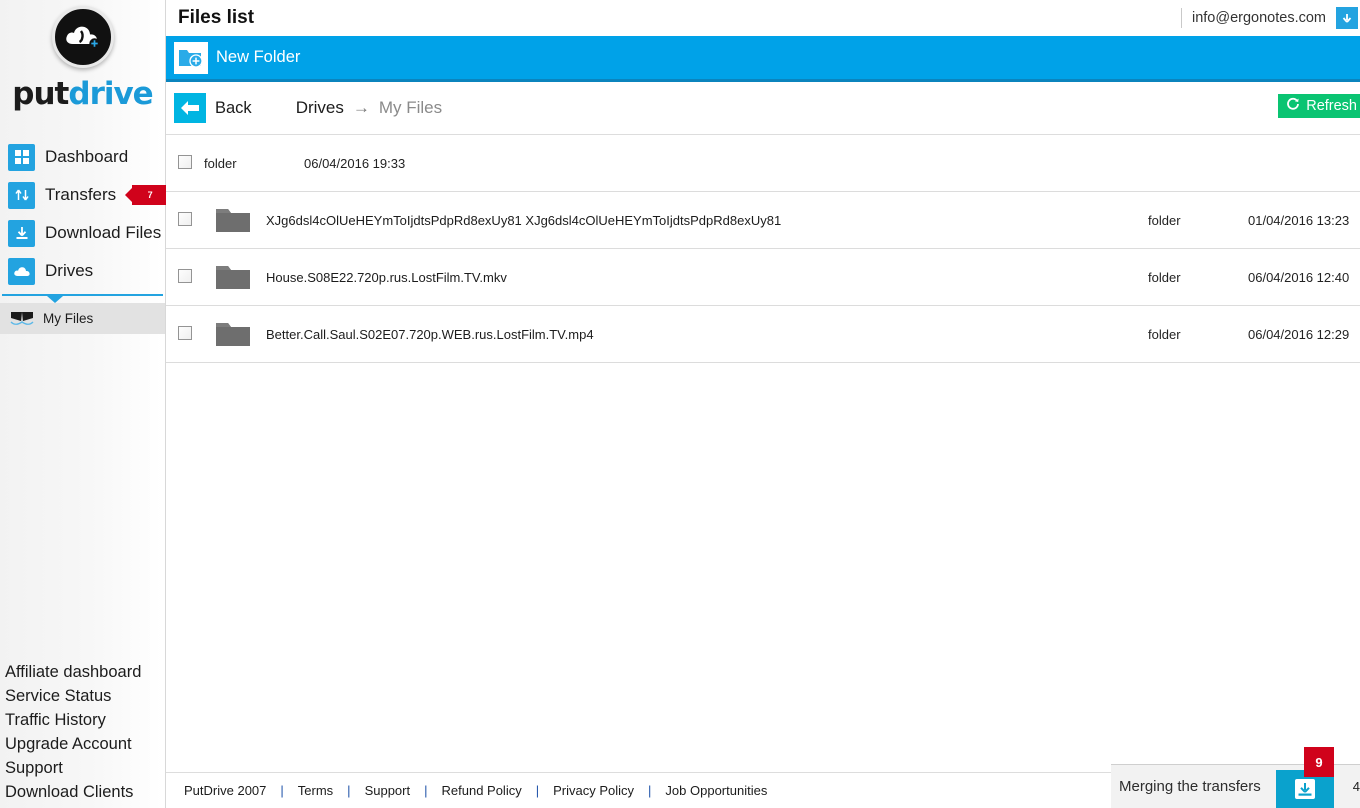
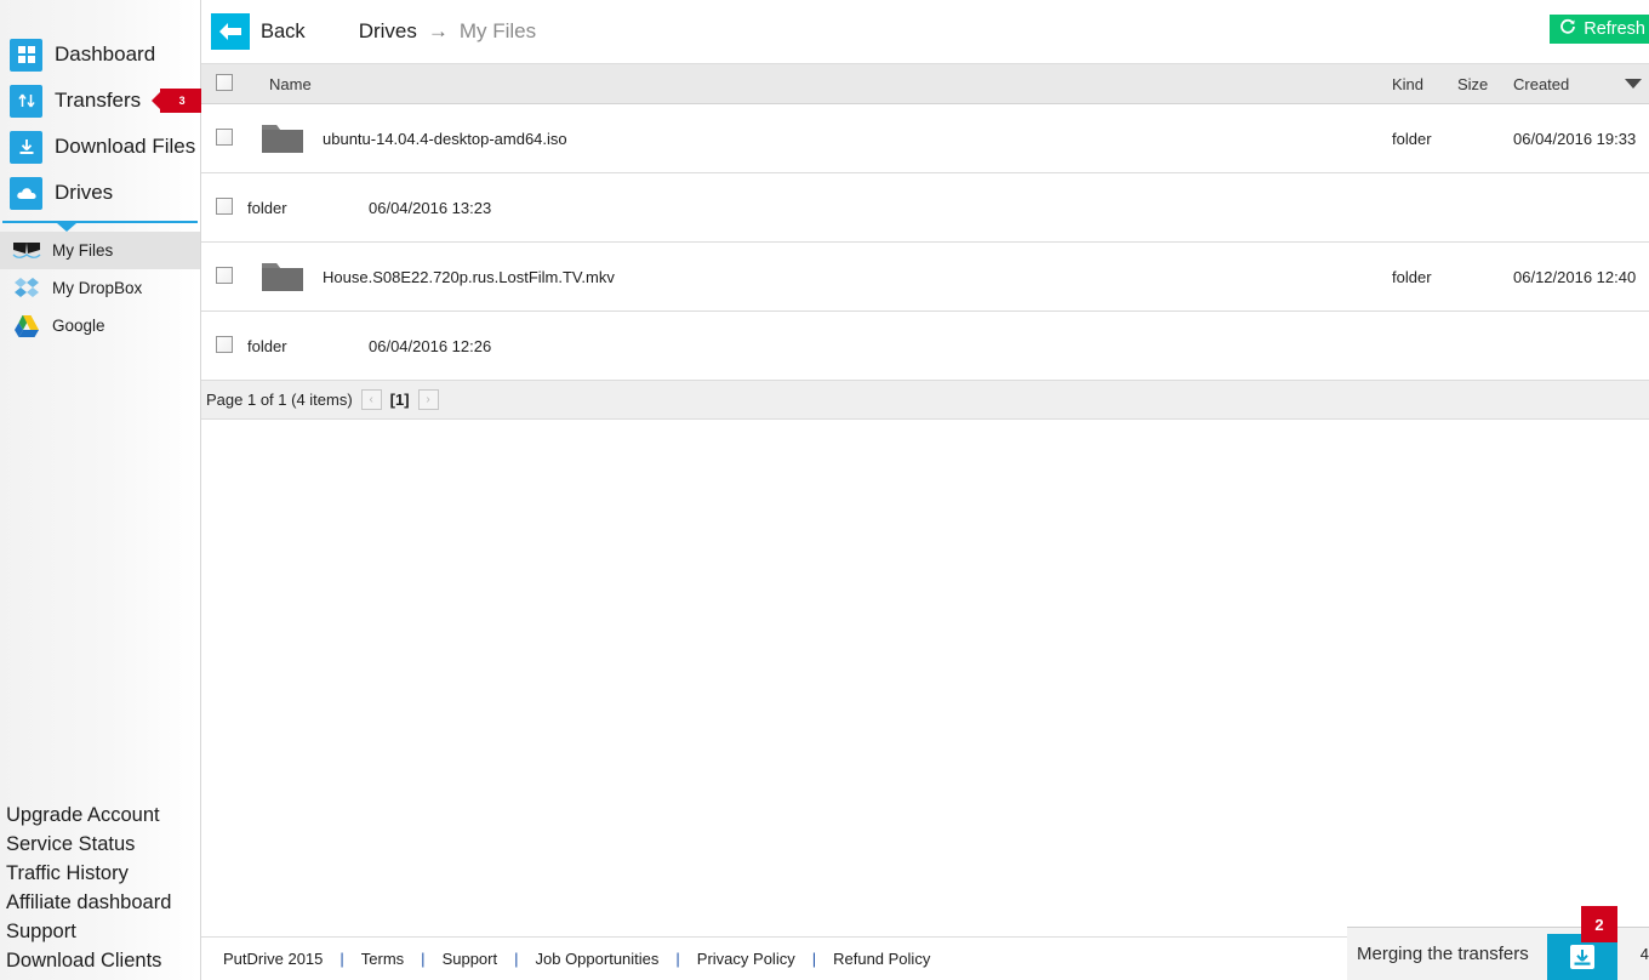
- putdrive
  Dashboard
  Transfers
- 7
+ 3
  Download Files
  Drives
  My Files
+ My DropBox
+ Google
- Affiliate dashboard
+ Upgrade Account
  Service Status
  Traffic History
- Upgrade Account
+ Affiliate dashboard
  Support
  Download Clients
- Files list
- info@ergonotes.com
- New Folder
  Back
  Drives
  →
  My Files
  Refresh
+ Name
+ Kind
+ Size
+ Created
+ ubuntu-14.04.4-desktop-amd64.iso
  folder
  06/04/2016 19:33
- XJg6dsl4cOlUeHEYmToIjdtsPdpRd8exUy81 XJg6dsl4cOlUeHEYmToIjdtsPdpRd8exUy81
  folder
- 01/04/2016 13:23
+ 06/04/2016 13:23
  House.S08E22.720p.rus.LostFilm.TV.mkv
  folder
- 06/04/2016 12:40
+ 06/12/2016 12:40
- Better.Call.Saul.S02E07.720p.WEB.rus.LostFilm.TV.mp4
  folder
- 06/04/2016 12:29
+ 06/04/2016 12:26
+ Page 1 of 1 (4 items)
+ ‹
+ [1]
+ ›
- PutDrive 2007
+ PutDrive 2015
  |
  Terms
  |
  Support
  |
- Refund Policy
+ Job Opportunities
  |
  Privacy Policy
  |
- Job Opportunities
+ Refund Policy
  Merging the transfers
- 9
+ 2
  4
